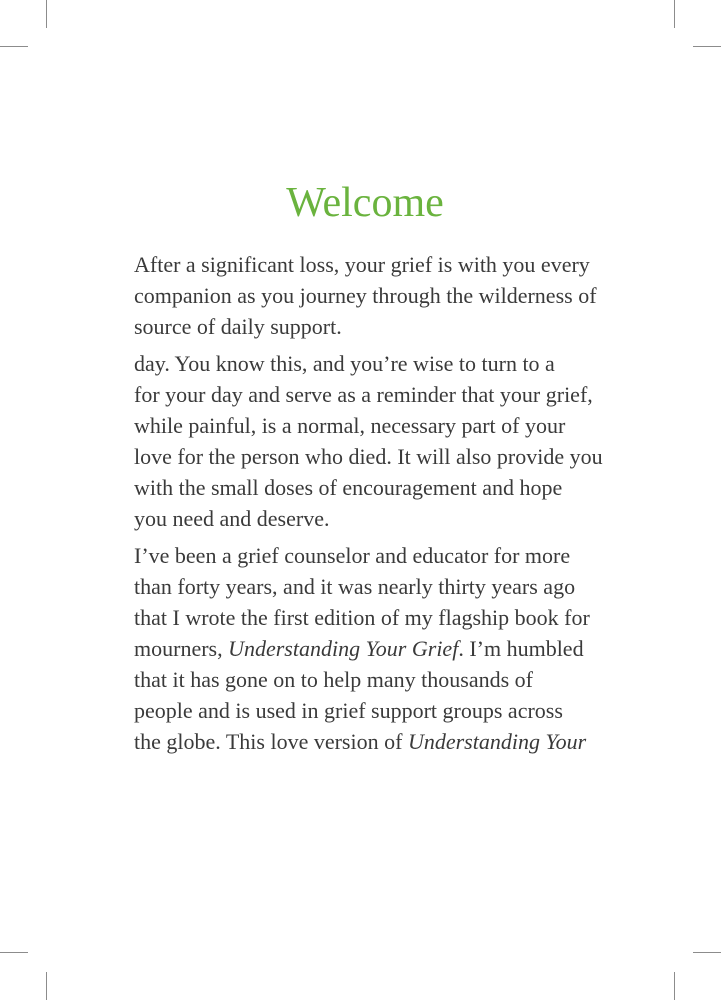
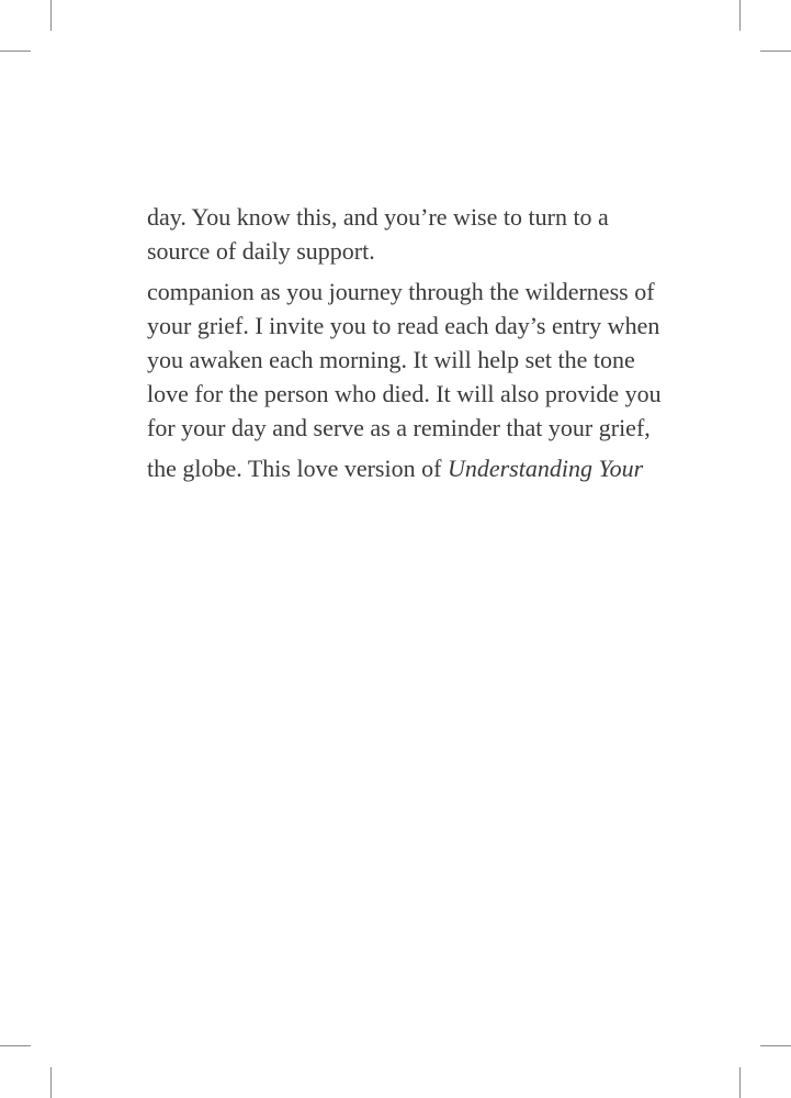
- Welcome
- After a significant loss, your grief is with you every
- companion as you journey through the wilderness of
+ day. You know this, and you’re wise to turn to a
  source of daily support.
- day. You know this, and you’re wise to turn to a
+ companion as you journey through the wilderness of
+ your grief. I invite you to read each day’s entry when
+ you awaken each morning. It will help set the tone
- for your day and serve as a reminder that your grief,
+ love for the person who died. It will also provide you
- while painful, is a normal, necessary part of your
- love for the person who died. It will also provide you
+ for your day and serve as a reminder that your grief,
- with the small doses of encouragement and hope
- you need and deserve.
- I’ve been a grief counselor and educator for more
- than forty years, and it was nearly thirty years ago
- that I wrote the first edition of my flagship book for
- mourners, Understanding Your Grief. I’m humbled
- that it has gone on to help many thousands of
- people and is used in grief support groups across
  the globe. This love version of Understanding Your
